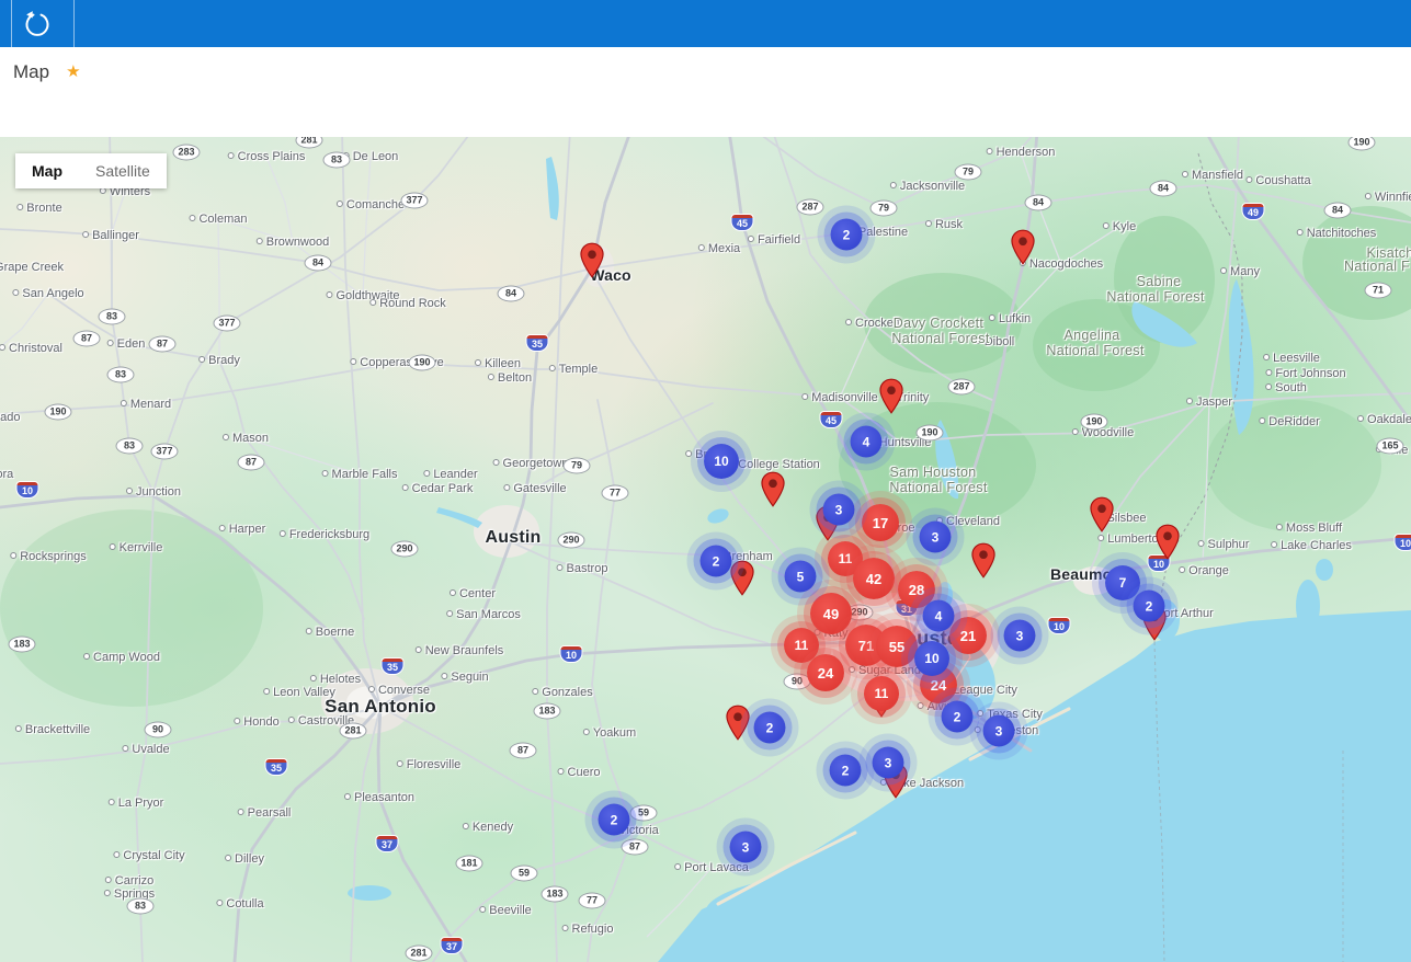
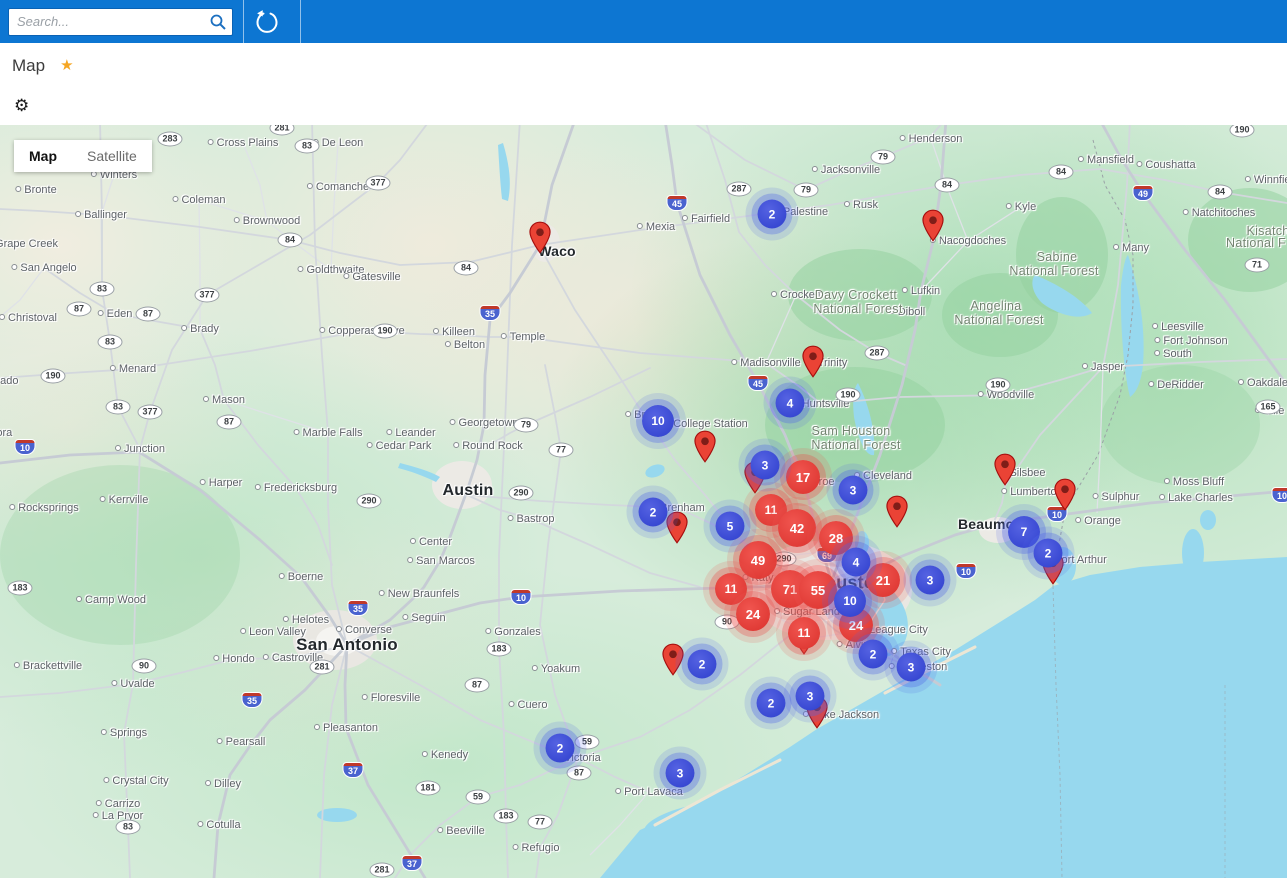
+ Search...
  Map
  ★
+ ⚙
  Winters
  Bronte
  Coleman
  Cross Plains
  De Leon
  Comanche
  Ballinger
  Brownwood
  rape Creek
  San Angelo
  Goldthwaite
- Round Rock
+ Gatesville
  Christoval
  Eden
  Brady
  Menard
  Mason
  Junction
  Harper
  Kerrville
  Fredericksburg
  Rocksprings
  Killeen
  Belton
  Temple
  Mexia
  Fairfield
  Palestine
  Rusk
  Jacksonville
  Henderson
  Kyle
  Mansfield
  Coushatta
  Natchitoches
  Many
  Lufkin
  Diboll
  Nacogdoches
  Crockett
  Madisonville
  rinity
  Huntsville
  College Station
  renham
  Cleveland
  Sugar Land
  eague City
  Tas City
  ke Jackson
  Georgetow
- Gatesville
+ Round Rock
  Leander
  Cedar Park
  Marble Falls
  Bastrop
  Center
  San Marcos
  New Braunfels
  Seguin
  Boerne
  Helotes
  Leon Valley
  Converse
  Castroville
  Hondo
  Gonzales
  Yoakum
  Cuero
  Kenedy
  ictoria
  Port Lavaca
  Beeville
  Refugio
  Floresville
  Pleasanton
  Pearsall
- La Pryor
+ Springs
  Crystal City
  Carrizo
- Springs
+ La Pryor
  Dilley
  Cotulla
  Uvalde
  Brackettville
  Camp Wood
  ilsbee
  Lumberto
  Orange
  Sulphur
  Moss Bluff
  Lake Charles
  ort Arthur
  Jasper
  Woodville
  Leesville
  Fort Johnson
  South
  DeRidder
  Oakdale
  Davy Crockett
  National Forest
  Sam Houston
  National Forest
  Angelina
  National Forest
  Sabine
  National Forest
  Kisatch
  National F
  Waco
  Austin
  San Antonio
  283
  281
  84
  84
  84
  84
  84
  83
  83
  83
  83
  83
  87
  87
  87
  87
  87
  377
  377
  377
  190
  190
  190
  190
  190
  290
  290
  290
  79
  79
  79
  77
  77
  59
  59
  183
  183
  183
  181
  90
  90
  281
  281
  287
  287
  165
  71
  35
  35
  35
  45
  45
- 31
+ 69
  10
  10
  10
  10
  10
  37
  37
  49
  17
  11
  42
  28
  49
  11
  71
  55
  21
  24
  24
  11
  2
  10
  4
  3
  3
  2
  5
  4
  3
  10
  7
  2
  2
  3
  2
  2
  3
  2
  3
  Map
  Satellite
